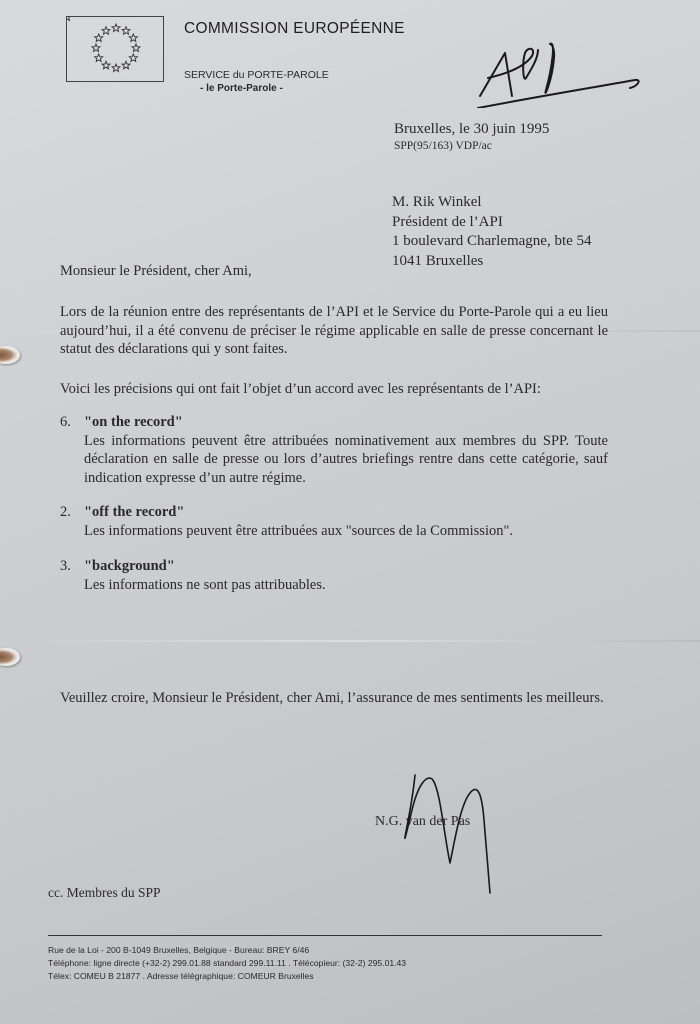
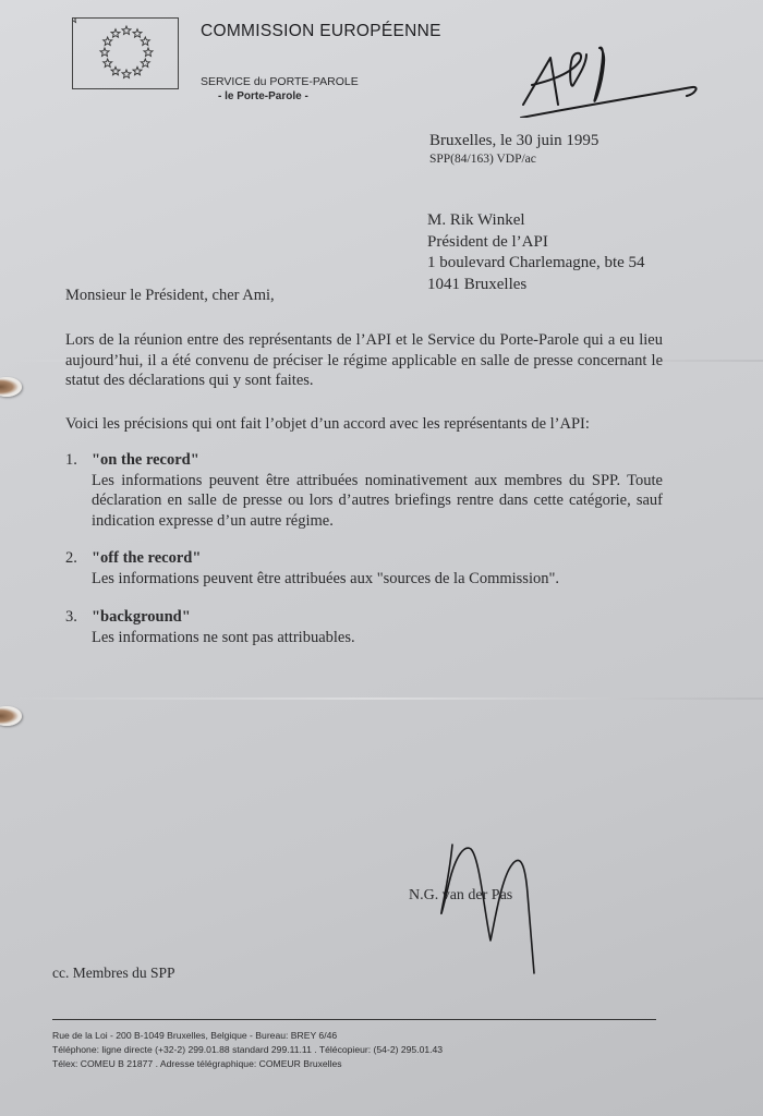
  COMMISSION EUROPÉENNE
  SERVICE du PORTE-PAROLE
  - le Porte-Parole -
  Bruxelles, le 30 juin 1995
- SPP(95/163) VDP/ac
+ SPP(84/163) VDP/ac
  M. Rik Winkel
  Président de l’API
  1 boulevard Charlemagne, bte 54
  1041 Bruxelles
  Monsieur le Président, cher Ami,
  Lors de la réunion entre des représentants de l’API et le Service du Porte-Parole qui a eu lieu aujourd’hui, il a été convenu de préciser le régime applicable en salle de presse concernant le statut des déclarations qui y sont faites.
  Voici les précisions qui ont fait l’objet d’un accord avec les représentants de l’API:
- 6.
+ 1.
  "on the record"
  Les informations peuvent être attribuées nominativement aux membres du SPP. Toute déclaration en salle de presse ou lors d’autres briefings rentre dans cette catégorie, sauf indication expresse d’un autre régime.
  2.
  "off the record"
  Les informations peuvent être attribuées aux "sources de la Commission".
  3.
  "background"
  Les informations ne sont pas attribuables.
- Veuillez croire, Monsieur le Président, cher Ami, l’assurance de mes sentiments les meilleurs.
  N.G.an der Pas
  cc. Membres du SPP
  Rue de la Loi - 200 B-1049 Bruxelles, Belgique - Bureau: BREY 6/46
- Téléphone: ligne directe (+32-2) 299.01.88 standard 299.11.11 . Télécopieur: (32-2) 295.01.43
+ Téléphone: ligne directe (+32-2) 299.01.88 standard 299.11.11 . Télécopieur: (54-2) 295.01.43
  Télex: COMEU B 21877 . Adresse télégraphique: COMEUR Bruxelles
